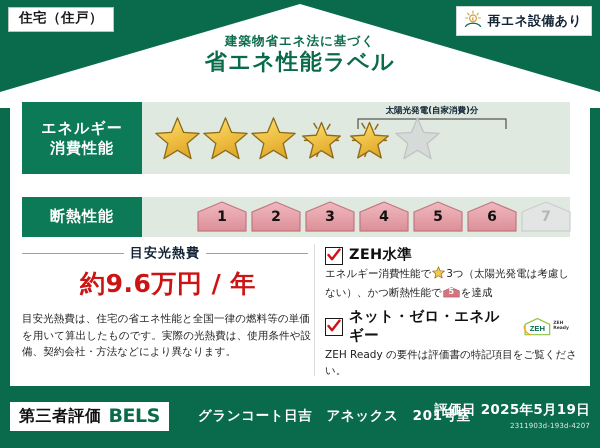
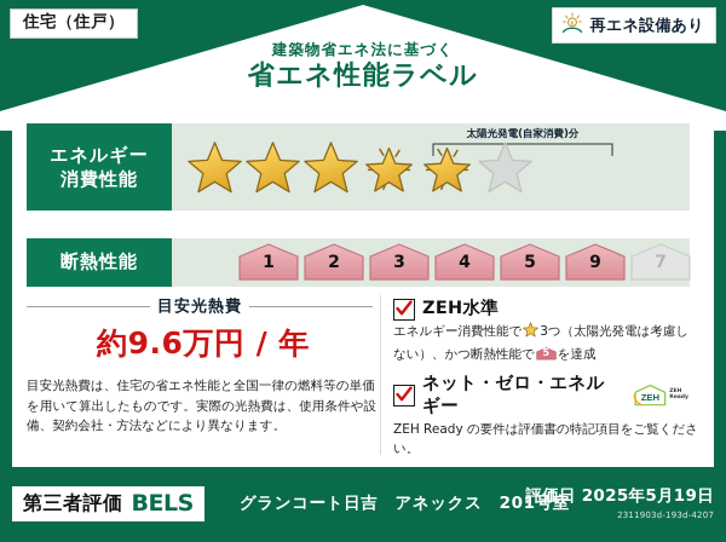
  住宅（住戸）
  再エネ設備あり
  建築物省エネ法に基づく
  省エネ性能ラベル
  エネルギー
  消費性能
  太陽光発電(自家消費)分
  断熱性能
  1
  2
  3
  4
  5
- 6
+ 9
  7
  目安光熱費
  約9.6万円 / 年
  目安光熱費は、住宅の省エネ性能と全国一律の燃料等の単価を用いて算出したものです。実際の光熱費は、使用条件や設備、契約会社・方法などにより異なります。
  ZEH水準
  エネルギー消費性能で 3つ（太陽光発電は考慮しない）、かつ断熱性能で
  5
  を達成
  ネット・ゼロ・エネルギー
  ZEH
  ZEH Ready の要件は評価書の特記項目をご覧ください。
  第三者評価
  BELS
  グランコート日吉 アネックス 201号室
  評価日 2025年5月19日
  2311903d-193d-4207
